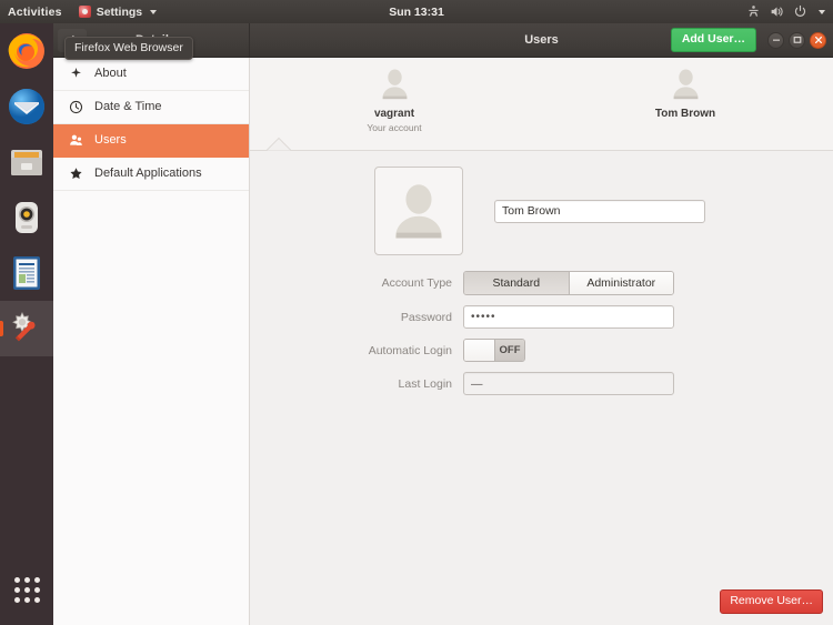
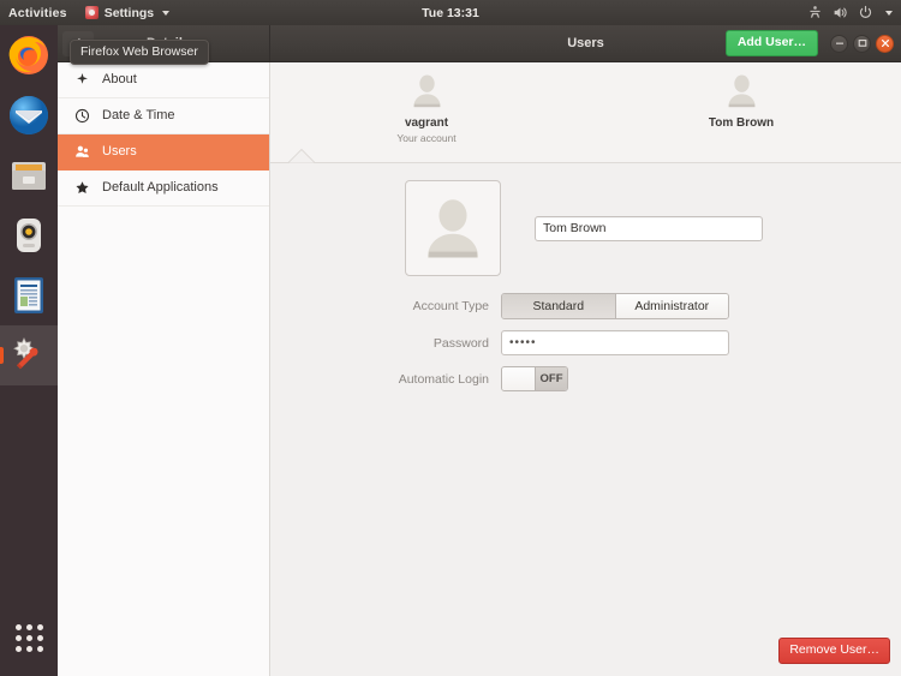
  Activities
  Settings
- Sun 13:31
+ Tue 13:31
  Users
  Add User…
  Firefox Web Browser
  About
  Date & Time
  Users
  Default Applications
  vagrant
  Your account
  Tom Brown
  Tom Brown
  Account Type
  Standard
  Administrator
  Password
  •••••
  Automatic Login
  OFF
- Last Login
- —
  Remove User…
